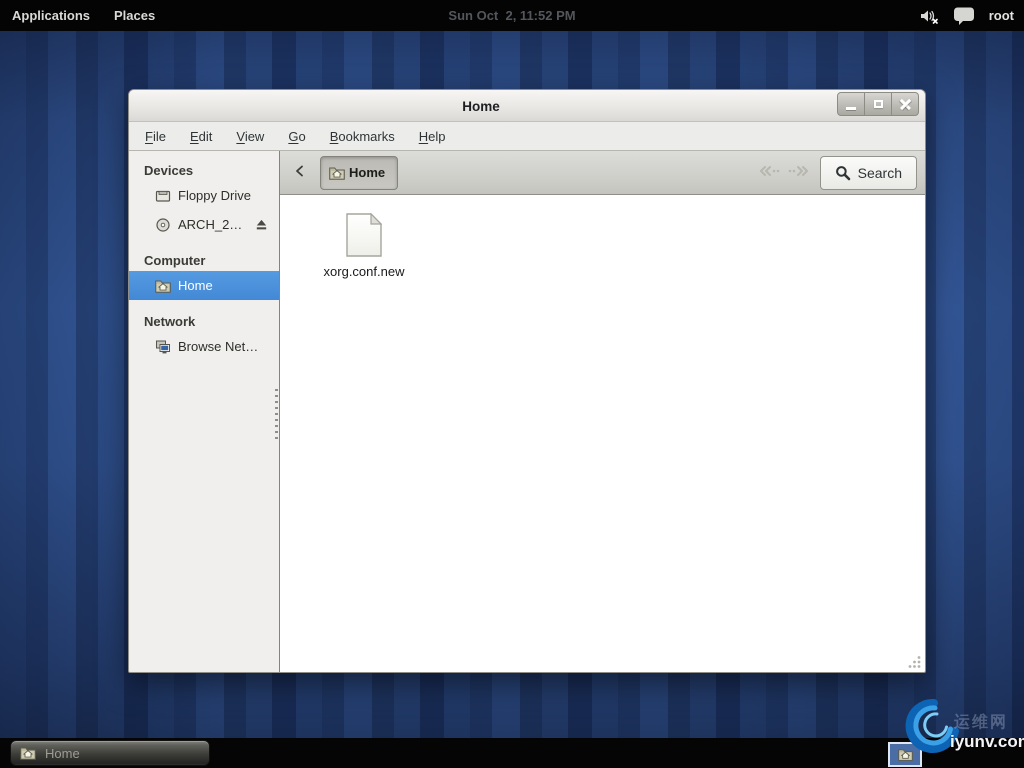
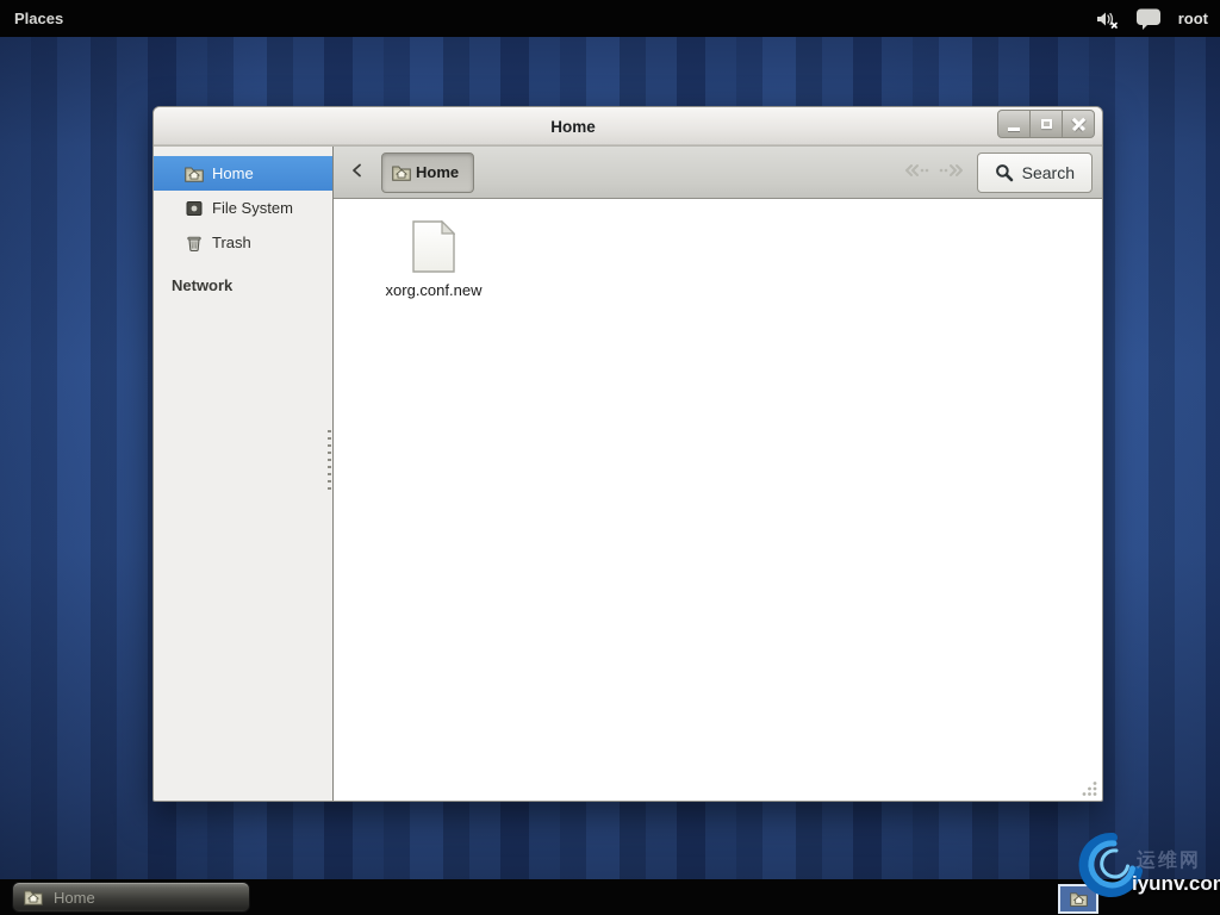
- Sun Oct 2, 11:52 PM
- Applications
  Places
  root
  Home
- File
- Edit
- View
- Go
- Bookmarks
- Help
- Devices
- Floppy Drive
- ARCH_2…
- Computer
  Home
+ File System
+ Trash
  Network
- Browse Net…
  Home
  Search
  xorg.conf.new
  Home
  运维网
  iyunv.co
